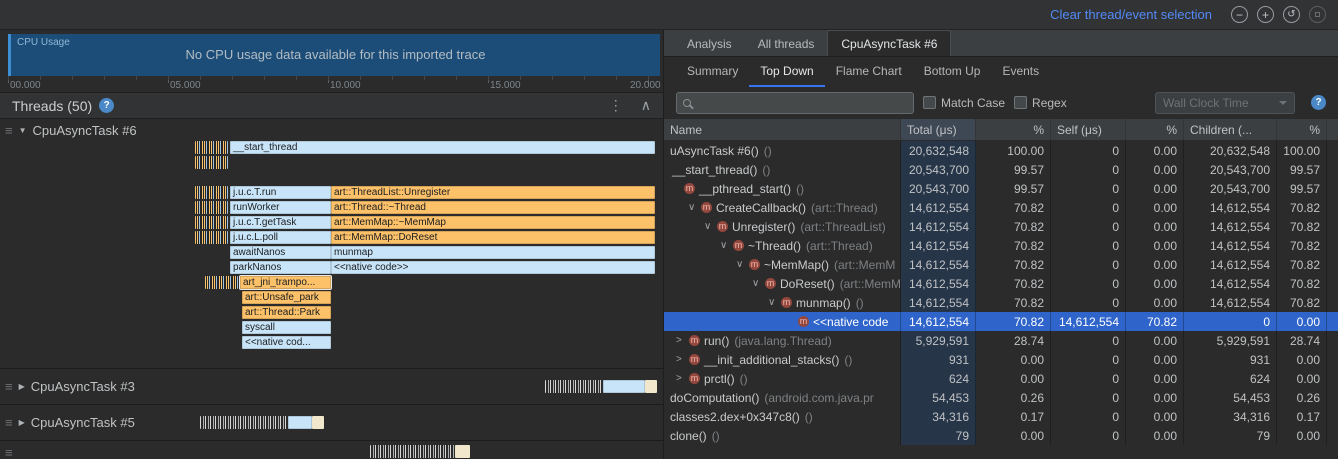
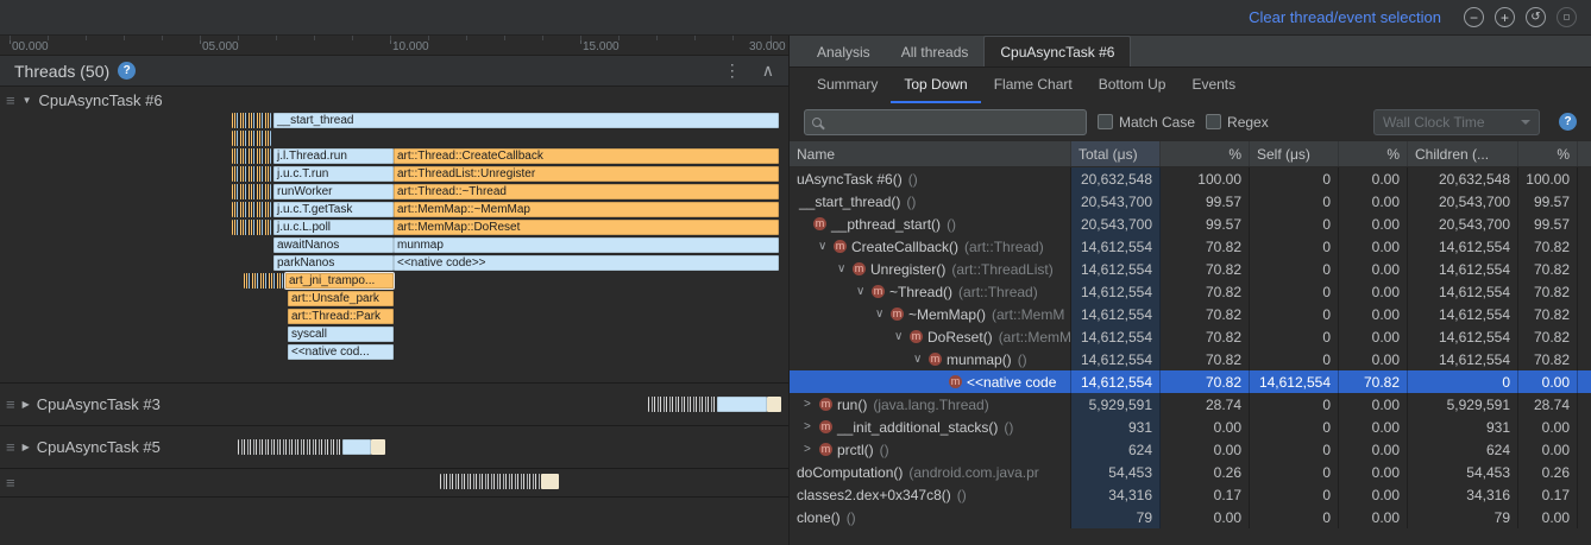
  Clear thread/event selection
  −
  +
  ↺
- CPU Usage
- No CPU usage data available for this imported trace
  00.000
  05.000
  10.000
  15.000
- 20.000
+ 30.000
  Threads (50)
  ?
  ⋮
  ∧
  ≡
  ▼
  CpuAsyncTask #6
  __start_thread
+ j.l.Thread.run
+ art::Thread::CreateCallback
  j.u.c.T.run
  art::ThreadList::Unregister
  runWorker
  art::Thread::~Thread
  j.u.c.T.getTask
  art::MemMap::~MemMap
  j.u.c.L.poll
  art::MemMap::DoReset
  awaitNanos
  munmap
  parkNanos
  <<native code>>
  art_jni_trampo...
  art::Unsafe_park
  art::Thread::Park
  syscall
  <<native cod...
  ≡
  ▶
  CpuAsyncTask #3
  ≡
  ▶
  CpuAsyncTask #5
  ≡
  Analysis
  All threads
  CpuAsyncTask #6
  Summary
  Top Down
  Flame Chart
  Bottom Up
  Events
  Match Case
  Regex
  Wall Clock Time
  ?
  Name
  Total (μs)
  %
  Self (μs)
  %
  Children (...
  %
  uAsyncTask #6()
  ()
  20,632,548
  100.00
  0
  0.00
  20,632,548
  100.00
  __start_thread()
  ()
  20,543,700
  99.57
  0
  0.00
  20,543,700
  99.57
  m
  __pthread_start()
  ()
  20,543,700
  99.57
  0
  0.00
  20,543,700
  99.57
  ∨
  m
  CreateCallback()
  (art::Thread)
  14,612,554
  70.82
  0
  0.00
  14,612,554
  70.82
  ∨
  m
  Unregister()
  (art::ThreadList)
  14,612,554
  70.82
  0
  0.00
  14,612,554
  70.82
  ∨
  m
  ~Thread()
  (art::Thread)
  14,612,554
  70.82
  0
  0.00
  14,612,554
  70.82
  ∨
  m
  ~MemMap()
  (art::MemM
  14,612,554
  70.82
  0
  0.00
  14,612,554
  70.82
  ∨
  m
  DoReset()
  (art::MemM
  14,612,554
  70.82
  0
  0.00
  14,612,554
  70.82
  ∨
  m
  munmap()
  ()
  14,612,554
  70.82
  0
  0.00
  14,612,554
  70.82
  m
  <<native code
  14,612,554
  70.82
  14,612,554
  70.82
  0
  0.00
  >
  m
  run()
  (java.lang.Thread)
  5,929,591
  28.74
  0
  0.00
  5,929,591
  28.74
  >
  m
  __init_additional_stacks()
  ()
  931
  0.00
  0
  0.00
  931
  0.00
  >
  m
  prctl()
  ()
  624
  0.00
  0
  0.00
  624
  0.00
  doComputation()
  (android.com.java.pr
  54,453
  0.26
  0
  0.00
  54,453
  0.26
  classes2.dex+0x347c8()
  ()
  34,316
  0.17
  0
  0.00
  34,316
  0.17
  clone()
  ()
  79
  0.00
  0
  0.00
  79
  0.00
